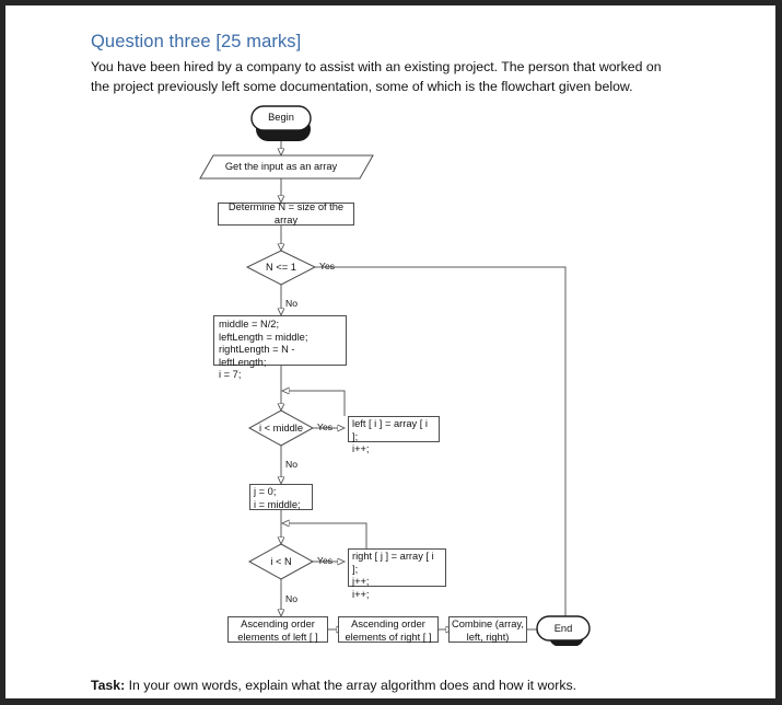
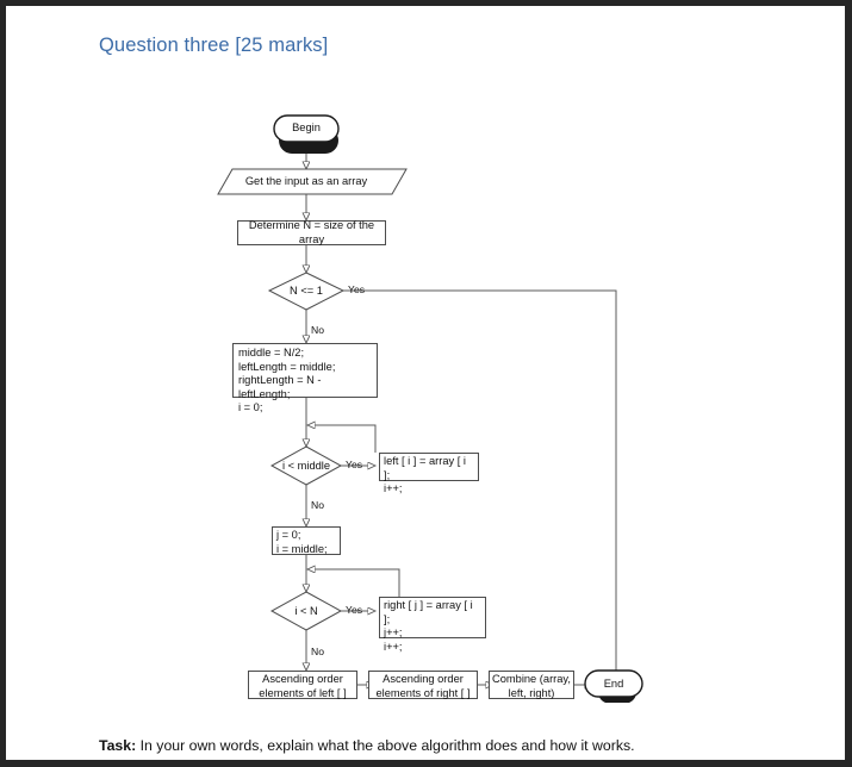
  Question three [25 marks]
- You have been hired by a company to assist with an existing project. The person that worked on the project previously left some documentation, some of which is the flowchart given below.
  Begin
  Get the input as an array
  Determine N = size of the array
  N <= 1
  Yes
  No
  middle = N/2;
  leftLength = middle;
  rightLength = N - leftLength;
- i = 7;
+ i = 0;
  i < middle
  Yes
  No
  left [ i ] = array [ i ];
  i++;
  j = 0;
  i = middle;
  i < N
  Yes
  No
  right [ j ] = array [ i ];
  j++;
  i++;
  Ascending order
  elements of left [ ]
  Ascending order
  elements of right [ ]
  Combine (array,
  left, right)
  End
- Task: In your own words, explain what the array algorithm does and how it works.
+ Task: In your own words, explain what the above algorithm does and how it works.
